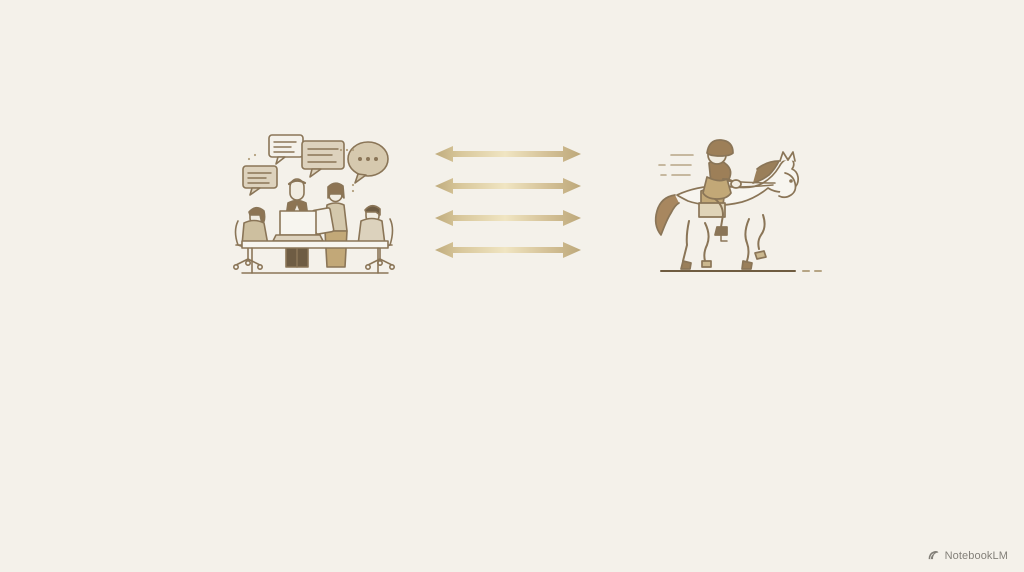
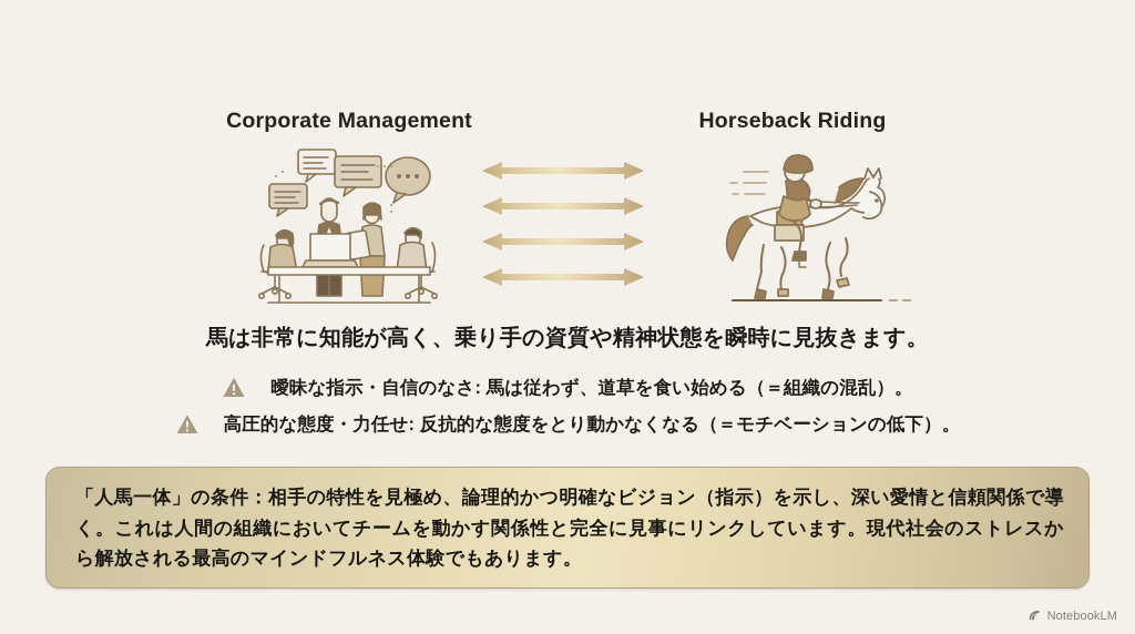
+ Corporate Management
+ Horseback Riding
+ 馬は非常に知能が高く、乗り手の資質や精神状態を瞬時に見抜きます。
+ 曖昧な指示・自信のなさ: 馬は従わず、道草を食い始める（＝組織の混乱）。
+ 高圧的な態度・力任せ: 反抗的な態度をとり動かなくなる（＝モチベーションの低下）。
+ 「人馬一体」の条件：相手の特性を見極め、論理的かつ明確なビジョン（指示）を示し、深い愛情と信頼関係で導く。これは人間の組織においてチームを動かす関係性と完全に見事にリンクしています。現代社会のストレスから解放される最高のマインドフルネス体験でもあります。
  NotebookLM
